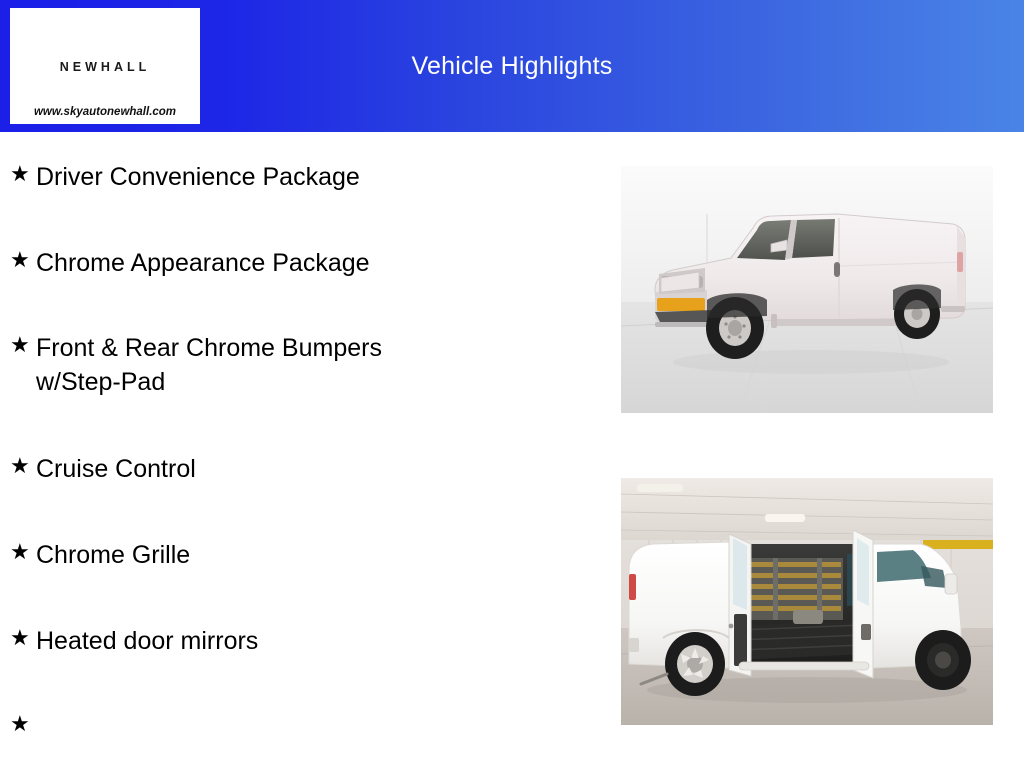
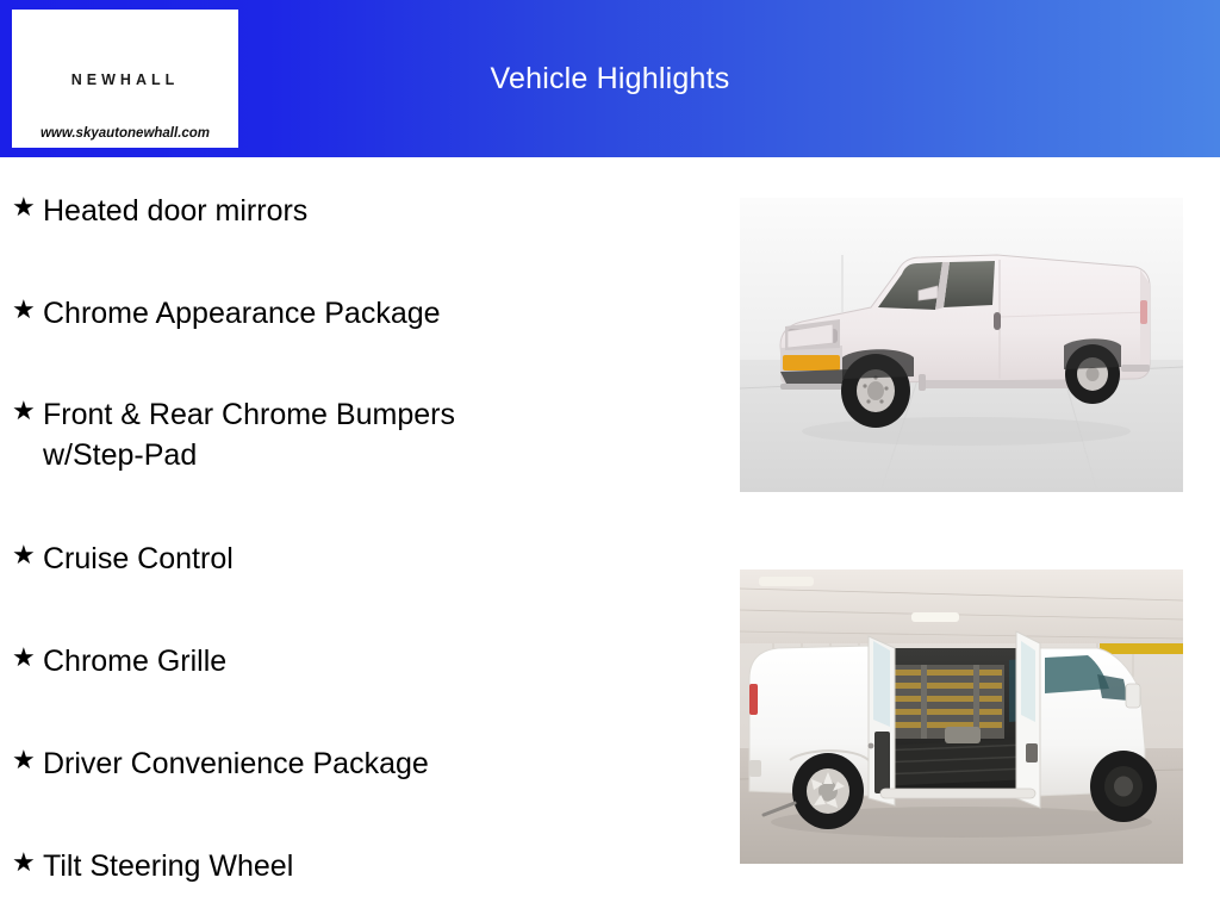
  Vehicle Highlights
  NEWHALL
  www.skyautonewhall.com
  ★
- Driver Convenience Package
+ Heated door mirrors
  ★
  Chrome Appearance Package
  ★
  Front & Rear Chrome Bumpers
  w/Step-Pad
  ★
  Cruise Control
  ★
  Chrome Grille
  ★
- Heated door mirrors
+ Driver Convenience Package
  ★
+ Tilt Steering Wheel
